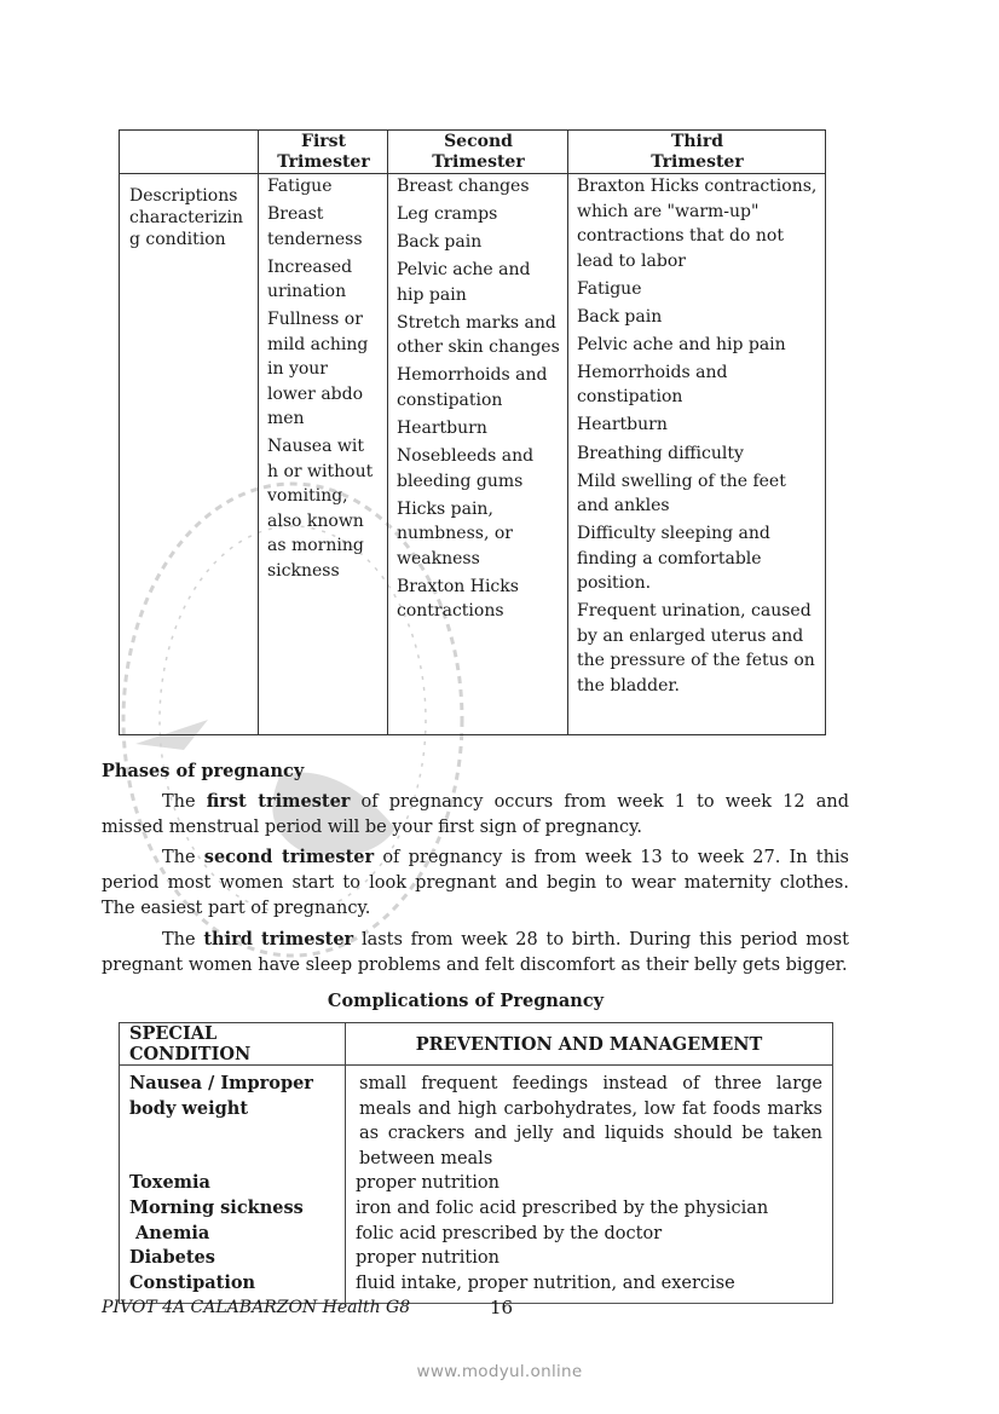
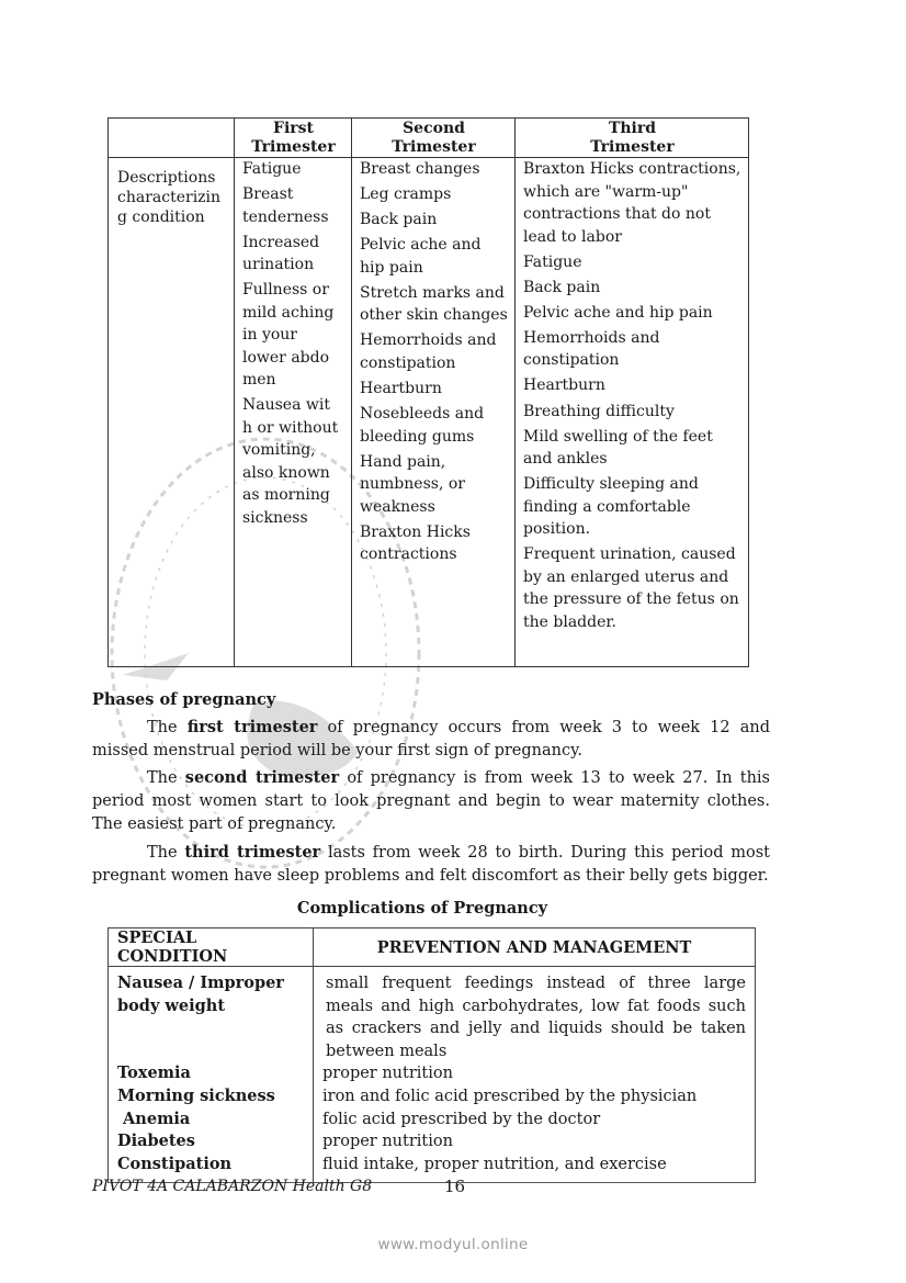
  	First Trimester	Second Trimester	Third Trimester
- Descriptions characterizin g condition	Fatigue Breast tenderness Increased urination Fullness or mild aching in your lower abdo men Nausea wit h or without vomiting, also known as morning sickness	Breast changes Leg cramps Back pain Pelvic ache and hip pain Stretch marks and other skin changes Hemorrhoids and constipation Heartburn Nosebleeds and bleeding gums Hicks pain, numbness, or weakness Braxton Hicks contractions	Braxton Hicks contractions, which are "warm-up" contractions that do not lead to labor Fatigue Back pain Pelvic ache and hip pain Hemorrhoids and constipation Heartburn Breathing difficulty Mild swelling of the feet and ankles Difficulty sleeping and finding a comfortable position. Frequent urination, caused by an enlarged uterus and the pressure of the fetus on the bladder.
+ Descriptions characterizin g condition	Fatigue Breast tenderness Increased urination Fullness or mild aching in your lower abdo men Nausea wit h or without vomiting, also known as morning sickness	Breast changes Leg cramps Back pain Pelvic ache and hip pain Stretch marks and other skin changes Hemorrhoids and constipation Heartburn Nosebleeds and bleeding gums Hand pain, numbness, or weakness Braxton Hicks contractions	Braxton Hicks contractions, which are "warm-up" contractions that do not lead to labor Fatigue Back pain Pelvic ache and hip pain Hemorrhoids and constipation Heartburn Breathing difficulty Mild swelling of the feet and ankles Difficulty sleeping and finding a comfortable position. Frequent urination, caused by an enlarged uterus and the pressure of the fetus on the bladder.
  Phases of pregnancy
- The first trimester of pregnancy occurs from week 1 to week 12 and missed menstrual period will be your first sign of pregnancy.
+ The first trimester of pregnancy occurs from week 3 to week 12 and missed menstrual period will be your first sign of pregnancy.
  The second trimester of pregnancy is from week 13 to week 27. In this period most women start to look pregnant and begin to wear maternity clothes. The easiest part of pregnancy.
  The third trimester lasts from week 28 to birth. During this period most pregnant women have sleep problems and felt discomfort as their belly gets bigger.
  Complications of Pregnancy
  SPECIAL CONDITION	PREVENTION AND MANAGEMENT
- Nausea / Improper body weight Toxemia Morning sickness Anemia Diabetes Constipation	small frequent feedings instead of three large meals and high carbohydrates, low fat foods marks as crackers and jelly and liquids should be taken between meals proper nutrition iron and folic acid prescribed by the physician folic acid prescribed by the doctor proper nutrition fluid intake, proper nutrition, and exercise
+ Nausea / Improper body weight Toxemia Morning sickness Anemia Diabetes Constipation	small frequent feedings instead of three large meals and high carbohydrates, low fat foods such as crackers and jelly and liquids should be taken between meals proper nutrition iron and folic acid prescribed by the physician folic acid prescribed by the doctor proper nutrition fluid intake, proper nutrition, and exercise
  PIVOT 4A CALABARZON Health G8
  16
  www.modyul.online
